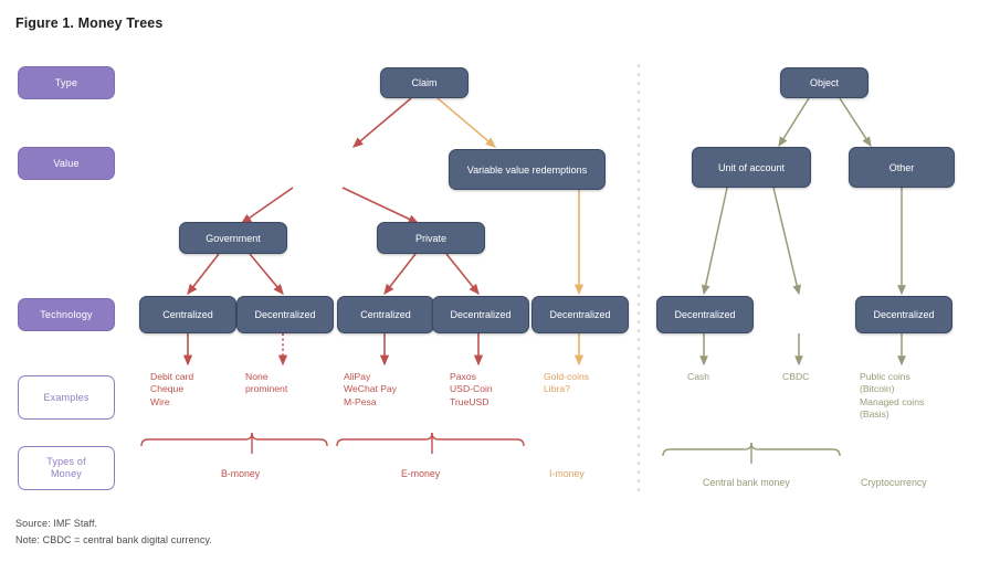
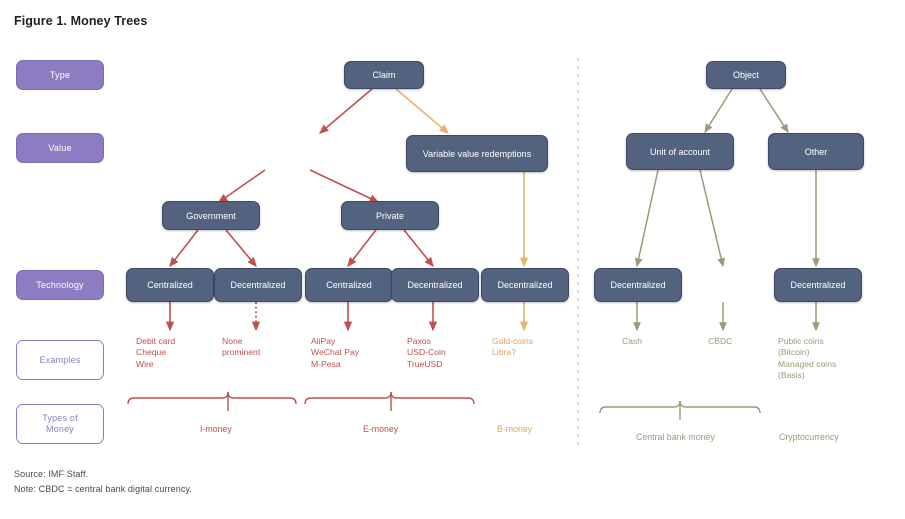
  Figure 1. Money Trees
  Type
  Value
  Technology
  Examples
  Types of
  Money
  Claim
  Variable value redemptions
  Government
  Private
  Centralized
  Decentralized
  Centralized
  Decentralized
  Decentralized
  Debit card
  Cheque
  Wire
  None
  prominent
  AliPay
  WeChat Pay
  M-Pesa
  Paxos
  USD-Coin
  TrueUSD
  Gold-coins
  Libra?
- B-money
+ I-money
  E-money
- I-money
+ B-money
  Object
  Unit of account
  Other
  Decentralized
  Decentralized
  Cash
  CBDC
  Public coins
  (Bitcoin)
  Managed coins
  (Basis)
  Central bank money
  Cryptocurrency
  Source: IMF Staff.
  Note: CBDC = central bank digital currency.
